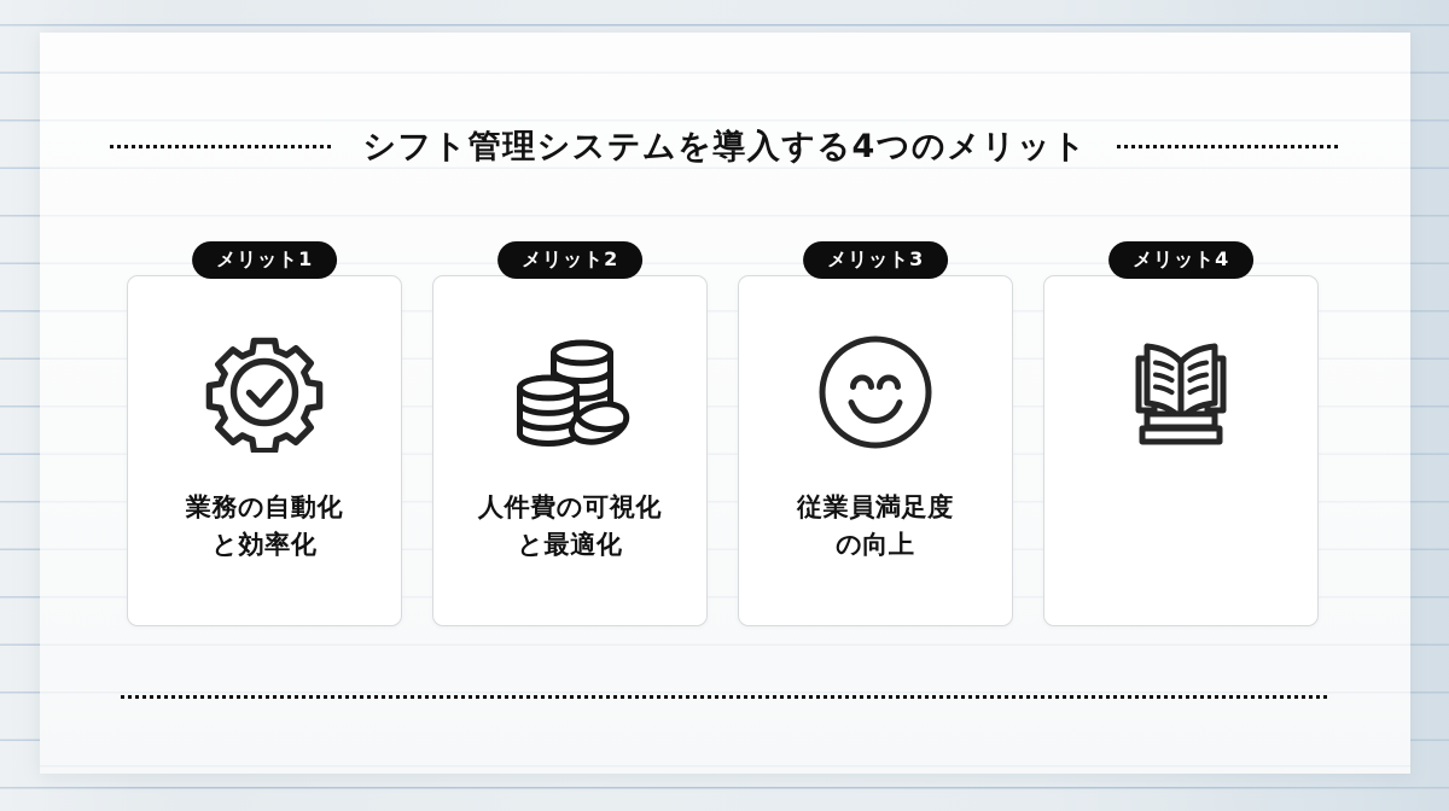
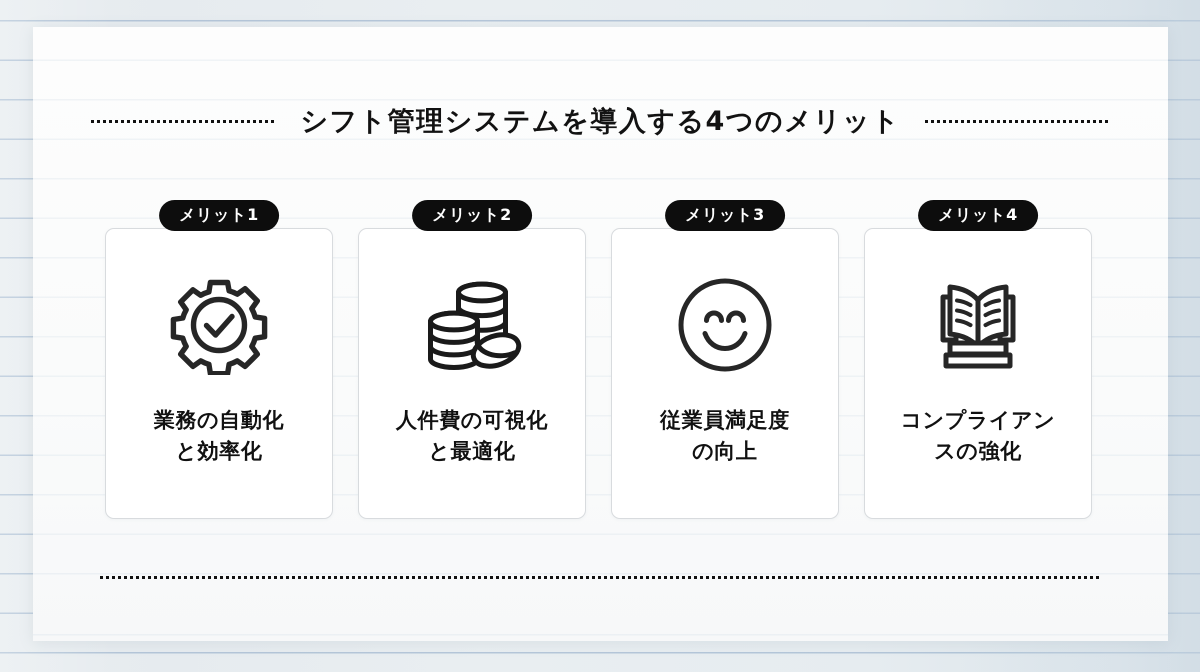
  シフト管理システムを導入する4つのメリット
  メリット1
  業務の自動化
  と効率化
  メリット2
  人件費の可視化
  と最適化
  メリット3
  従業員満足度
  の向上
  メリット4
+ コンプライアン
+ スの強化
